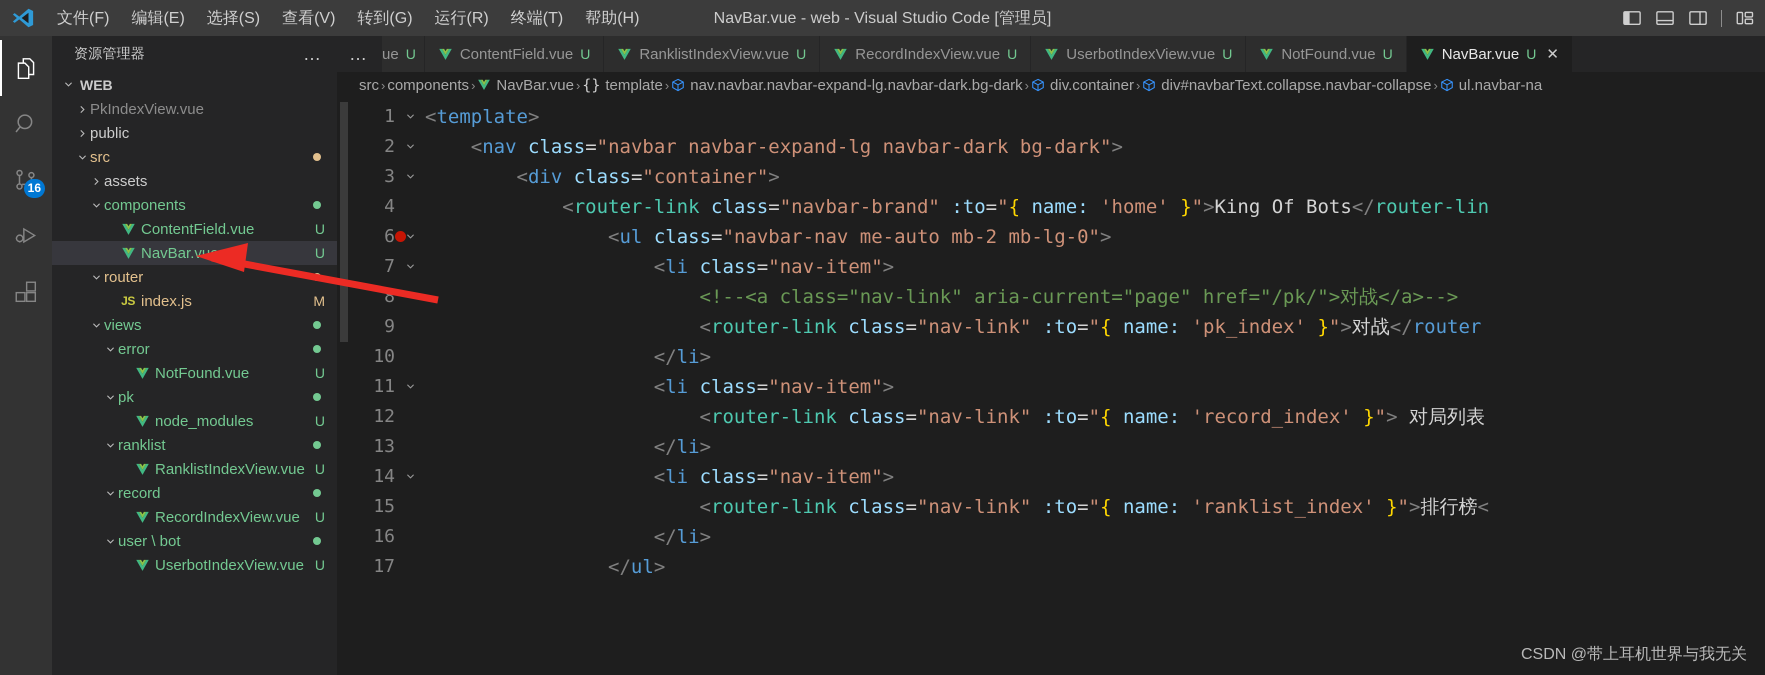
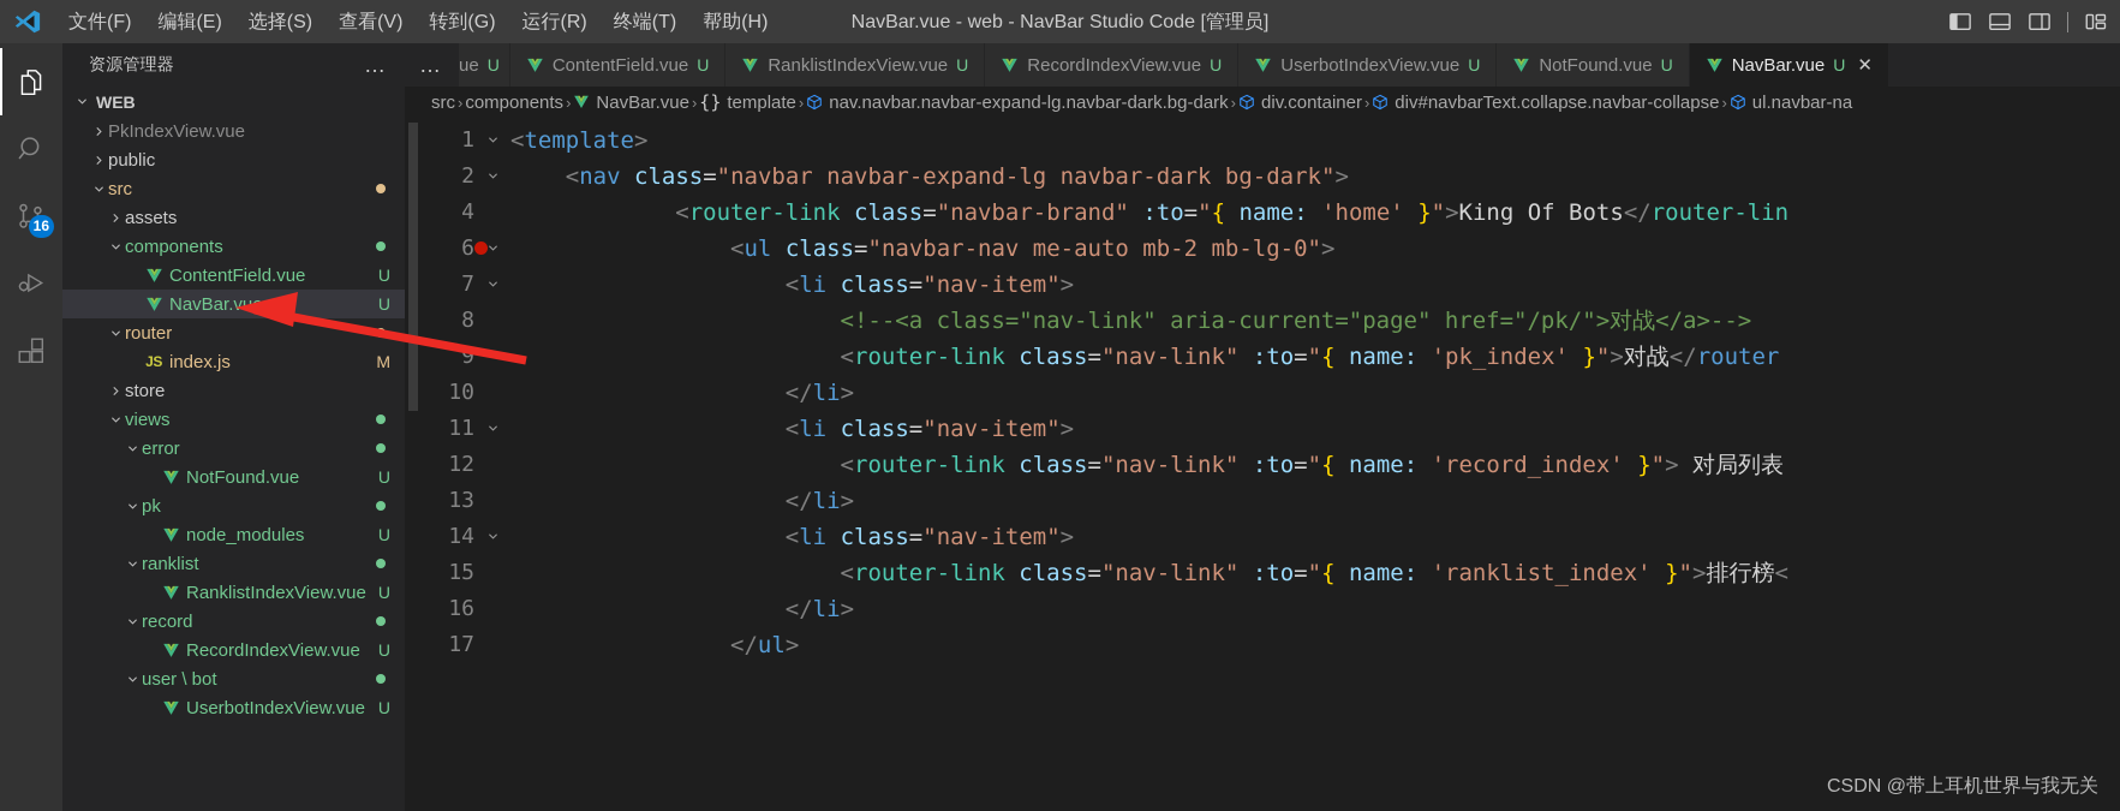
  文件(F)
  编辑(E)
  选择(S)
  查看(V)
  转到(G)
  运行(R)
  终端(T)
  帮助(H)
- NavBar.vue - web - Visual Studio Code [管理员]
+ NavBar.vue - web - NavBar Studio Code [管理员]
  16
  资源管理器
  …
  WEB
  PkIndexView.vue
  public
  src
  assets
  components
  ContentField.vue
  U
  NavBar.vu
  U
  router
  JS
  index.js
  M
+ store
  views
  error
  NotFound.vue
  U
  pk
  node_modules
  U
  ranklist
  RanklistIndexView.vue
  U
  record
  RecordIndexView.vue
  U
  user \ bot
  UserbotIndexView.vue
  U
  …
  ue
  U
  ContentField.vue
  U
  RanklistIndexView.vue
  U
  RecordIndexView.vue
  U
  UserbotIndexView.vue
  U
  NotFound.vue
  U
  NavBar.vue
  U
  ✕
  src
  ›
  components
  ›
  NavBar.vue
  ›
  {}
  template
  ›
  nav.navbar.navbar-expand-lg.navbar-dark.bg-dark
  ›
  div.container
  ›
  div#navbarText.collapse.navbar-collapse
  ›
  ul.navbar-na
  1
  <template>
  2
  <nav class="navbar navbar-expand-lg navbar-dark bg-dark">
- 3
- <div class="container">
  4
  <router-link class="navbar-brand" :to="{ name: 'home' }">King Of Bots</router-lin
  6
  <ul class="navbar-nav me-auto mb-2 mb-lg-0">
  7
  <li class="nav-item">
  8
  <!--<a class="nav-link" aria-current="page" href="/pk/">对战</a>-->
  9
  <router-link class="nav-link" :to="{ name: 'pk_index' }">对战</router
  10
  </li>
  11
  <li class="nav-item">
  12
  <router-link class="nav-link" :to="{ name: 'record_index' }"> 对局列表
  13
  </li>
  14
  <li class="nav-item">
  15
  <router-link class="nav-link" :to="{ name: 'ranklist_index' }">排行榜<
  16
  </li>
  17
  </ul>
  CSDN @带上耳机世界与我无关
